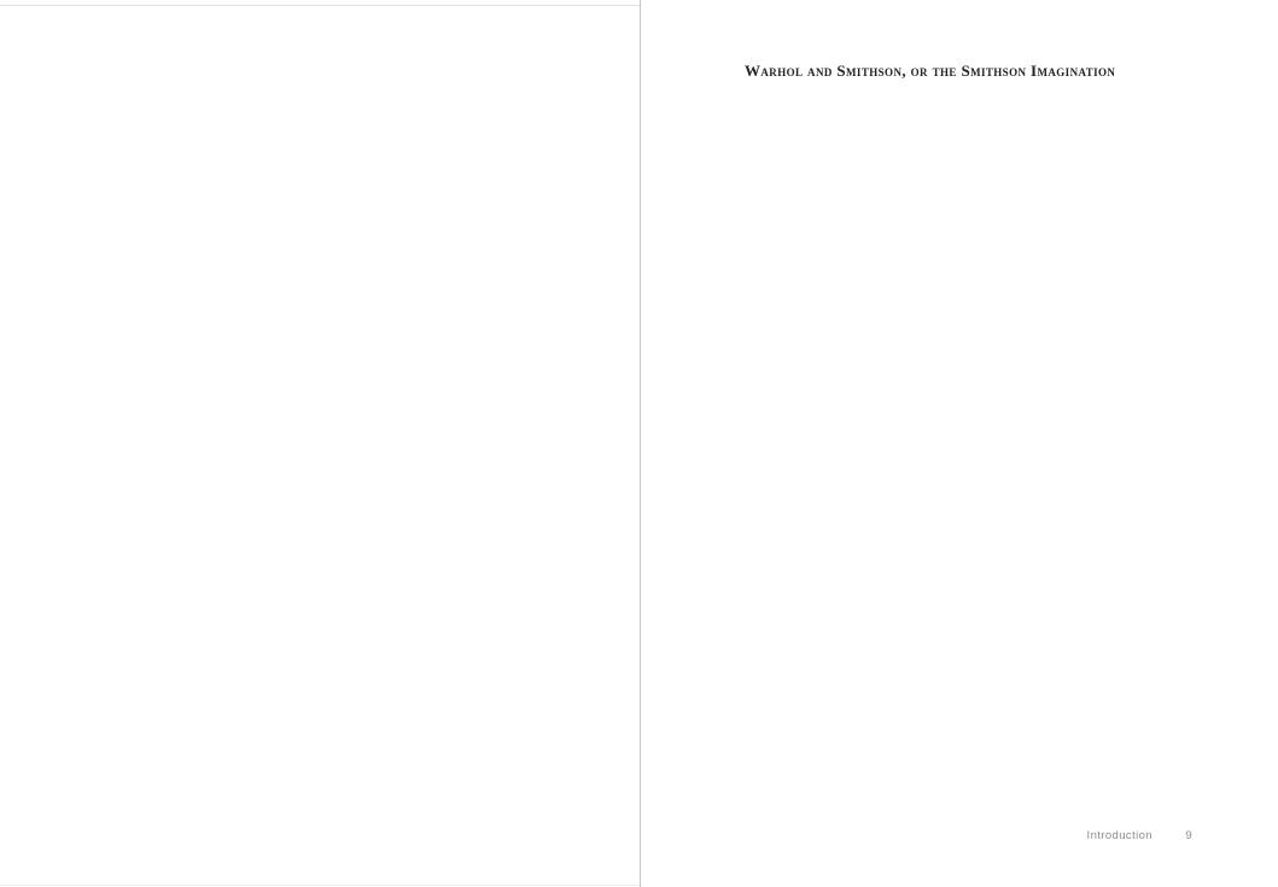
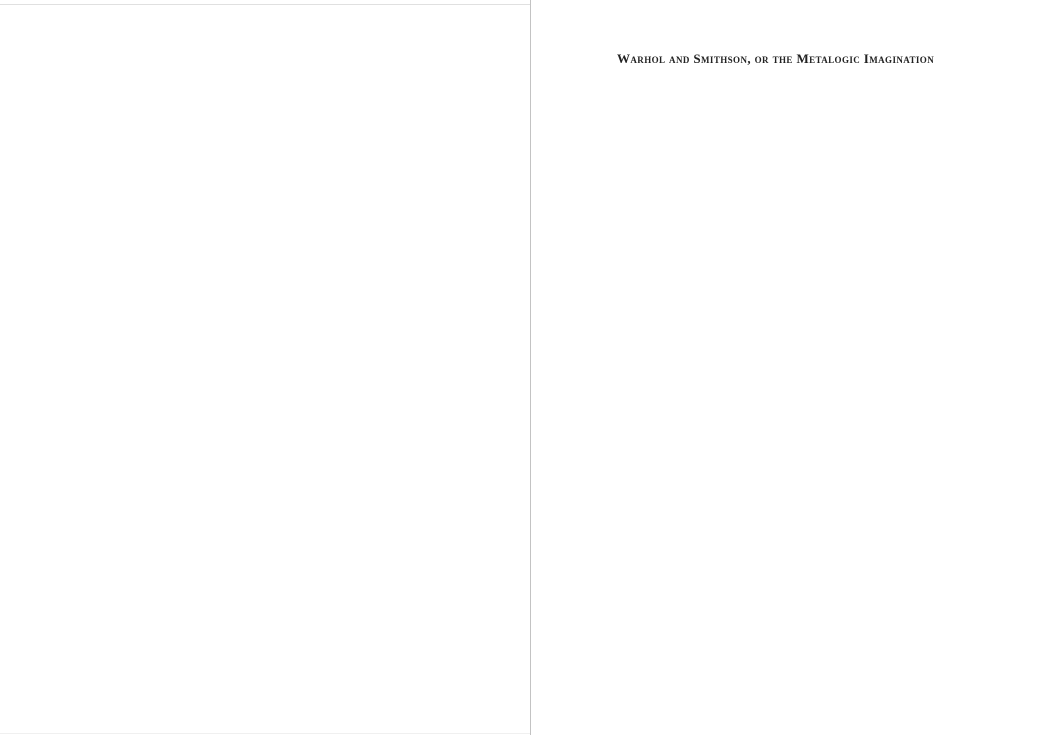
- Warhol and Smithson, or the Smithson Imagination
+ Warhol and Smithson, or the Metalogic Imagination
- Introduction
- 9
